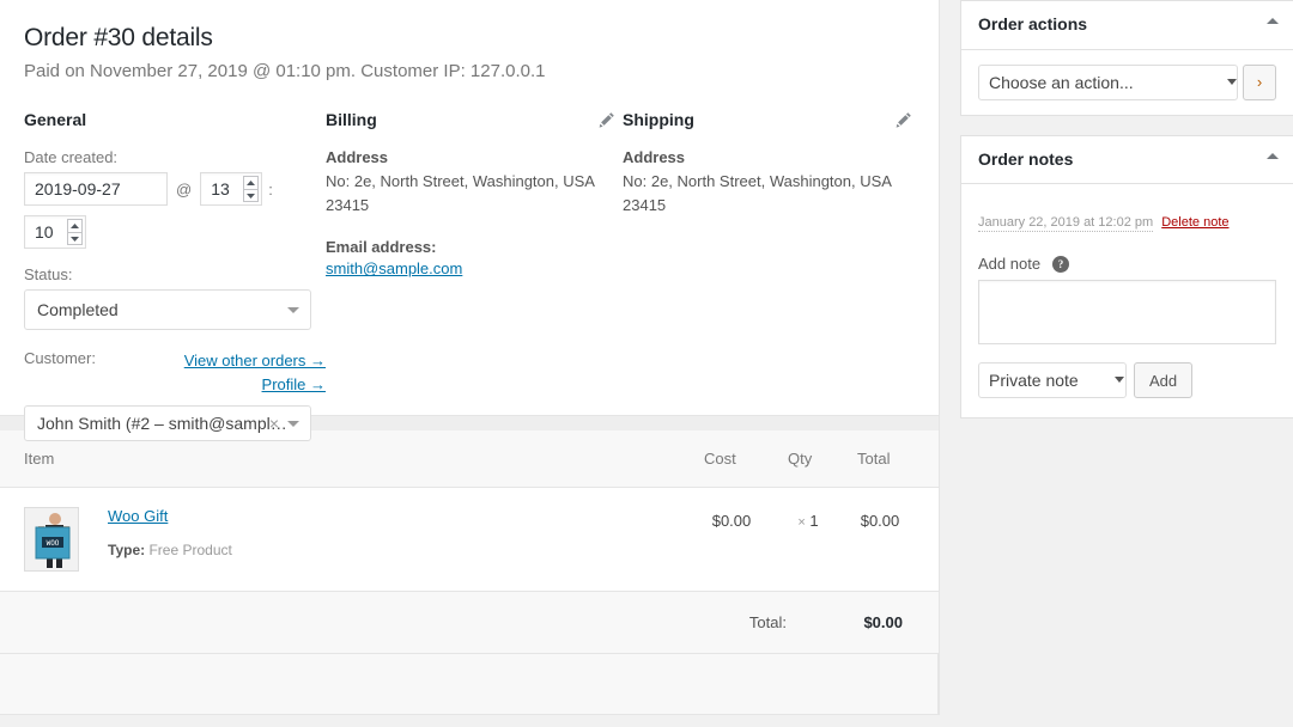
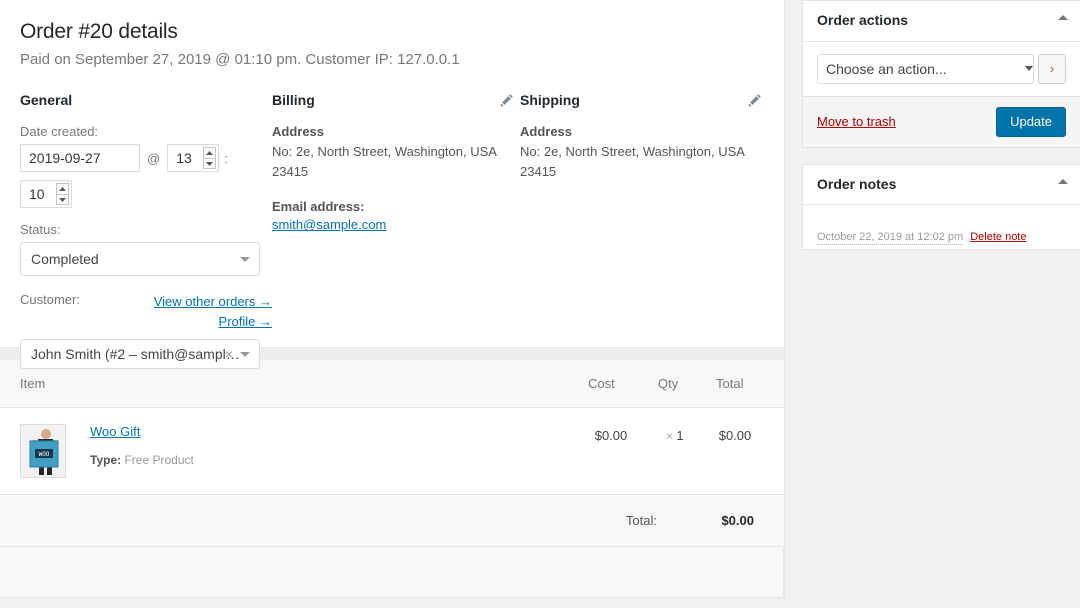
- Order #30 details
+ Order #20 details
- Paid on November 27, 2019 @ 01:10 pm. Customer IP: 127.0.0.1
+ Paid on September 27, 2019 @ 01:10 pm. Customer IP: 127.0.0.1
  General
  Date created:
  2019-09-27
  @
  13
  :
  10
  Status:
  Completed
  Customer:
  View other orders →
  Profile →
  John Smith (#2 – smith@sampl…
  ×
  Billing
  Address
  No: 2e, North Street, Washington, USA
  23415
  Email address:
  smith@sample.com
  Shipping
  Address
  No: 2e, North Street, Washington, USA
  23415
  Item		Cost	Qty	Total
  	Woo Gift Type: Free Product	$0.00	× 1	$0.00
  Total:
  $0.00
  Order actions
  Choose an action...
  ›
+ Move to trash
+ Update
  Order notes
- January 22, 2019 at 12:02 pm Delete note
+ October 22, 2019 at 12:02 pm Delete note
- Add note
- ?
- Private note
- Add
